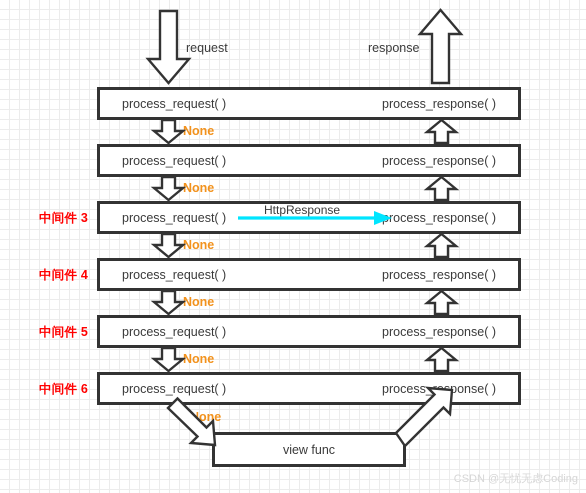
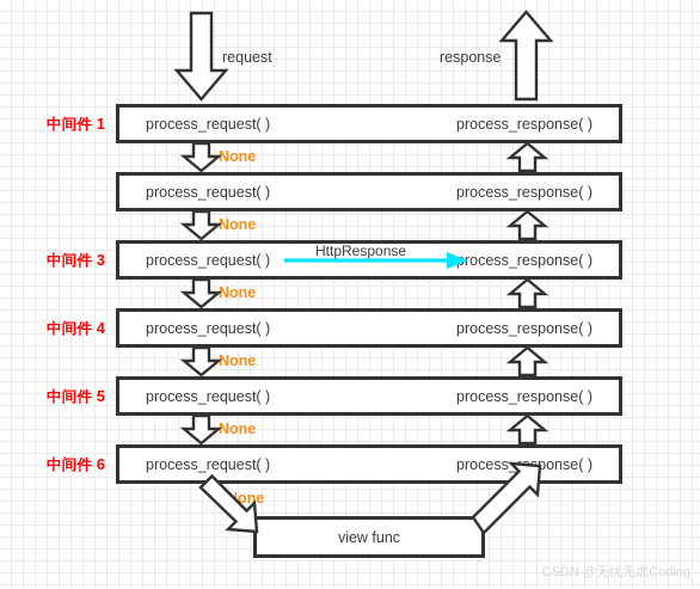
  request
  response
+ 中间件 1
  process_request( )
  process_response( )
  process_request( )
  process_response( )
  中间件 3
  process_request( )
  rocess_response( )
  中间件 4
  process_request( )
  process_response( )
  中间件 5
  process_request( )
  process_response( )
  中间件 6
  process_request( )
  processponse( )
  None
  None
  None
  None
  None
  one
  HttpResponse
  view func
  CSDN @无忧无虑Coding
